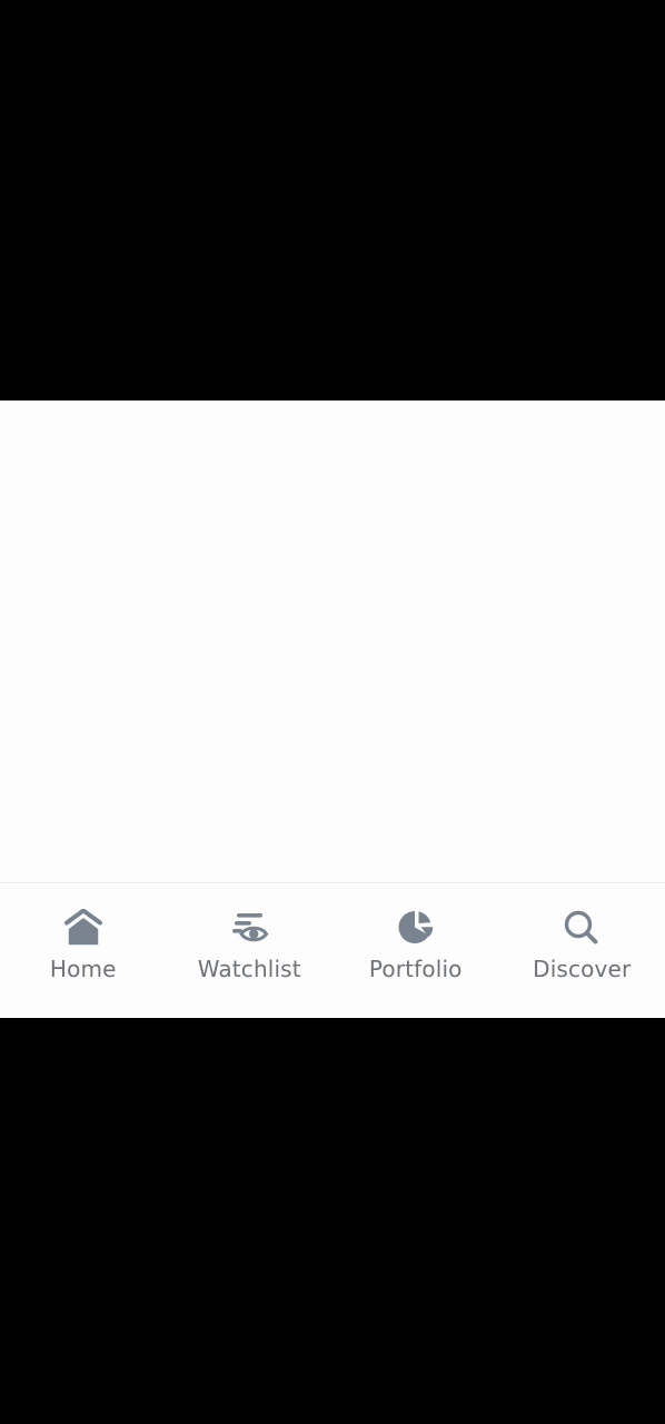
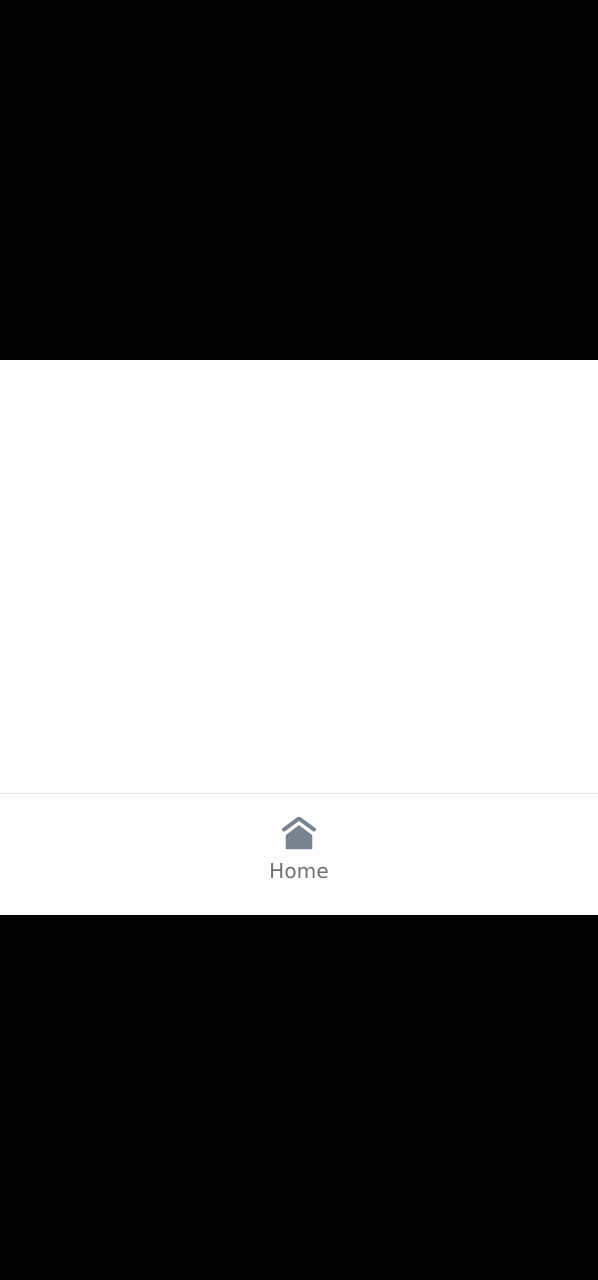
  Home
- Watchlist
- Portfolio
- Discover
